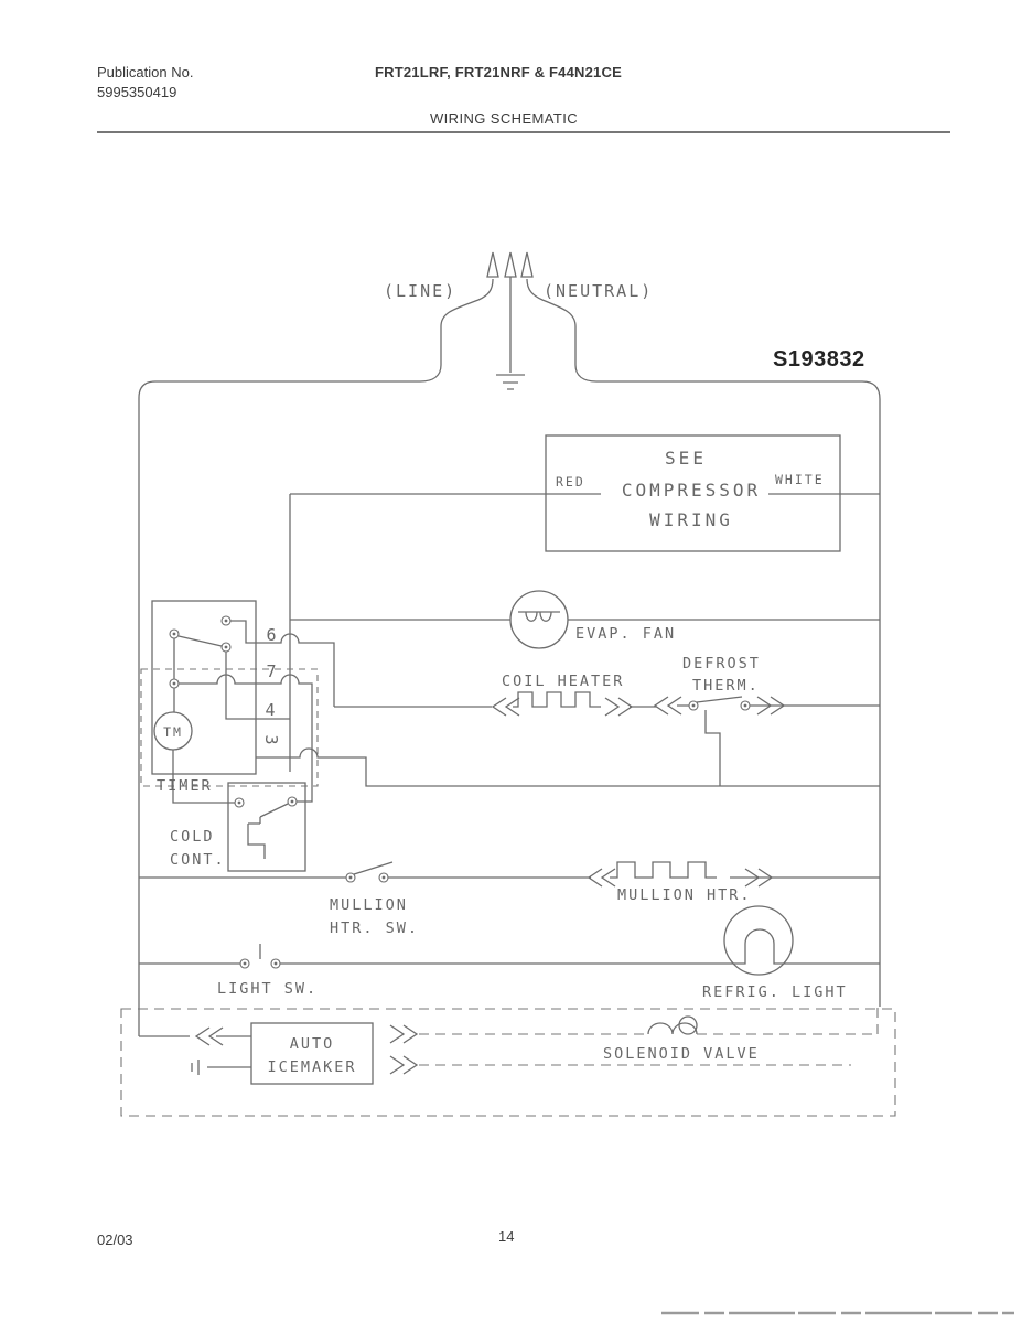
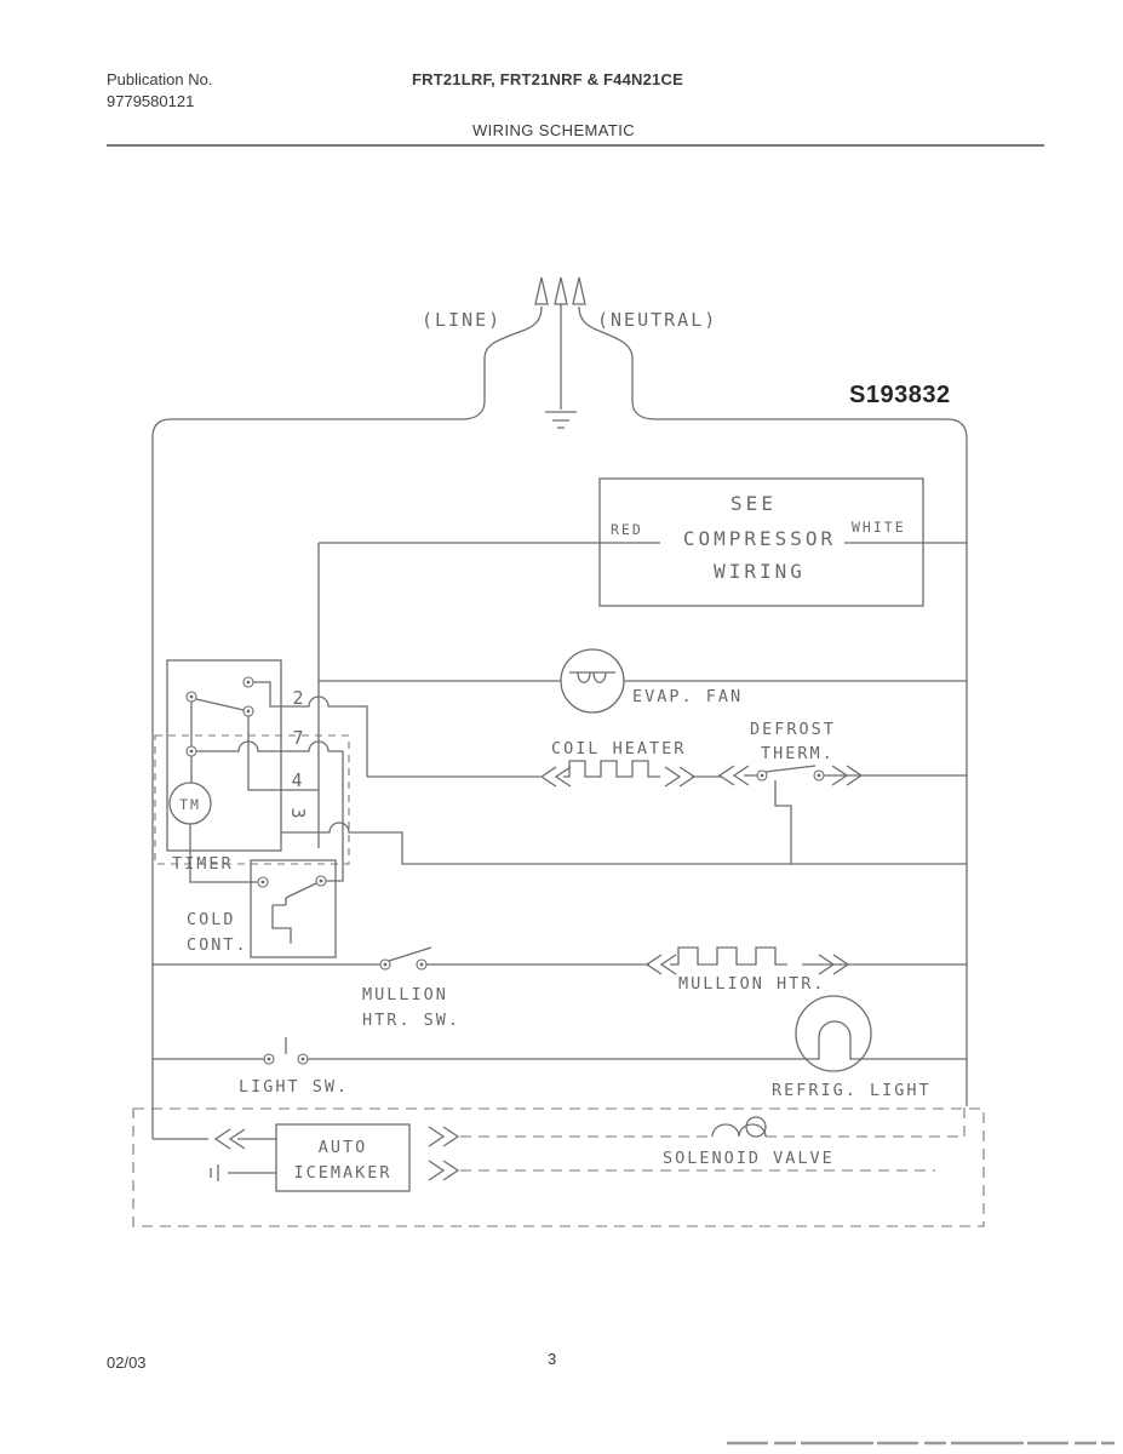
  Publication No.
- 5995350419
+ 9779580121
  FRT21LRF, FRT21NRF & F44N21CE
  WIRING SCHEMATIC
  (LINE)
  (NEUTRAL)
  S193832
  RED
  WHITE
  SEE
  COMPRESSOR
  WIRING
  EVAP. FAN
  COIL HEATER
  DEFROST
  THERM.
- 6
+ 2
  7
  4
  TM
  TIMER
  COLD
  CONT.
  MULLION
  HTR. SW.
  MULLION HTR.
  LIGHT SW.
  REFRIG. LIGHT
  AUTO
  ICEMAKER
  SOLENOID VALVE
  02/03
- 14
+ 3
